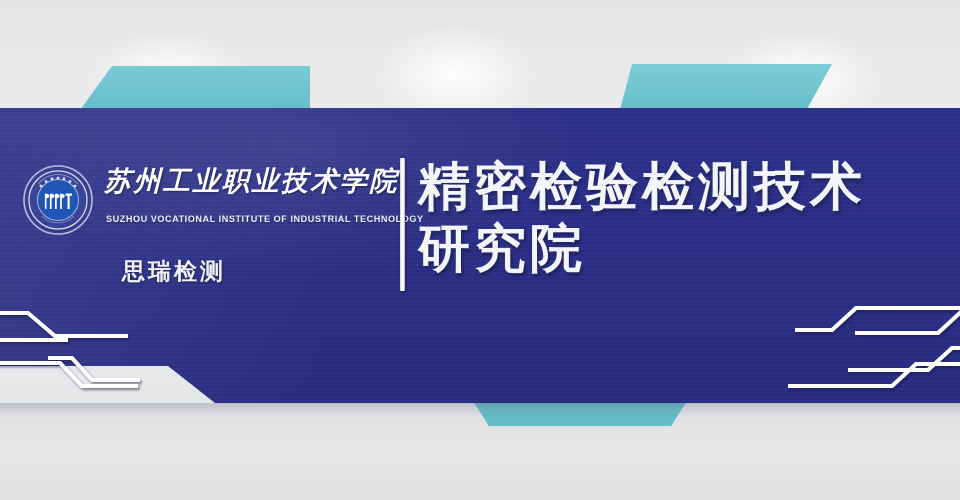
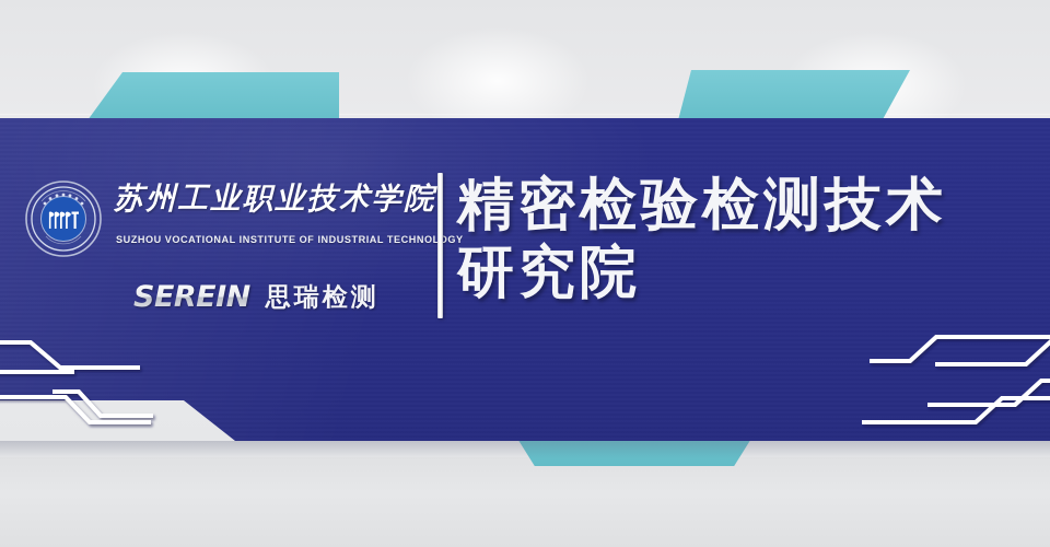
  苏州工业职业技术学院
  SUZHOU VOCATIONAL INSTITUTE OF INDUSTRIAL TECHNOLOG
+ SEREIN
  思瑞检测
  精密检验检测技术
  研究院
